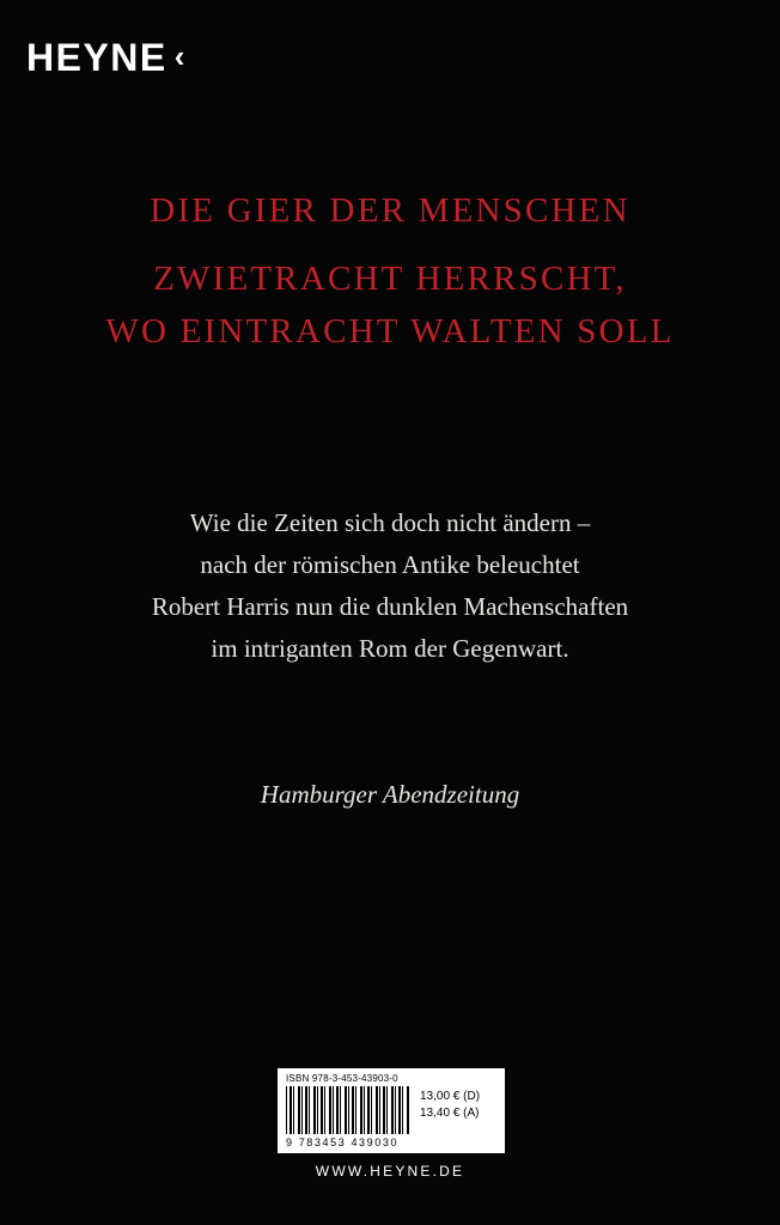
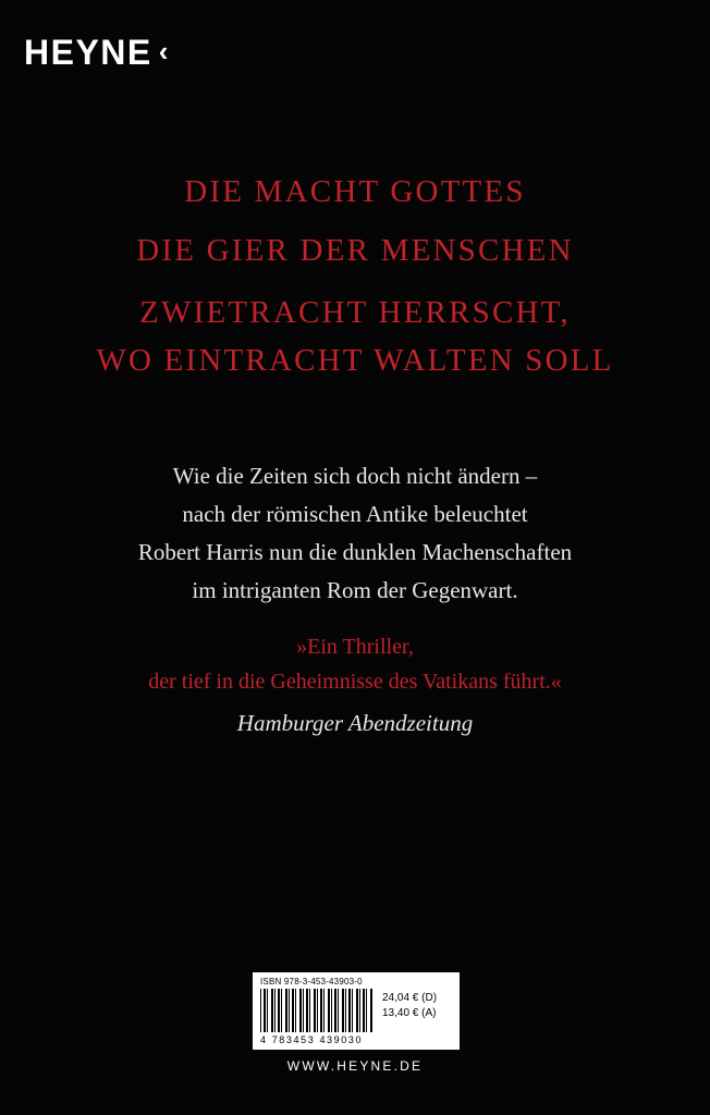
  HEYNE
  ‹
+ DIE MACHT GOTTES
  DIE GIER DER MENSCHEN
  ZWIETRACHT HERRSCHT,
  WO EINTRACHT WALTEN SOLL
  Wie die Zeiten sich doch nicht ändern –
  nach der römischen Antike beleuchtet
  Robert Harris nun die dunklen Machenschaften
  im intriganten Rom der Gegenwart.
+ »Ein Thriller,
+ der tief in die Geheimnisse des Vatikans führt.«
  Hamburger Abendzeitung
  ISBN 978-3-453-43903-0
- 13,00 € (D)
+ 24,04 € (D)
  13,40 € (A)
- 9 783453 439030
+ 4 783453 439030
  WWW.HEYNE.DE
